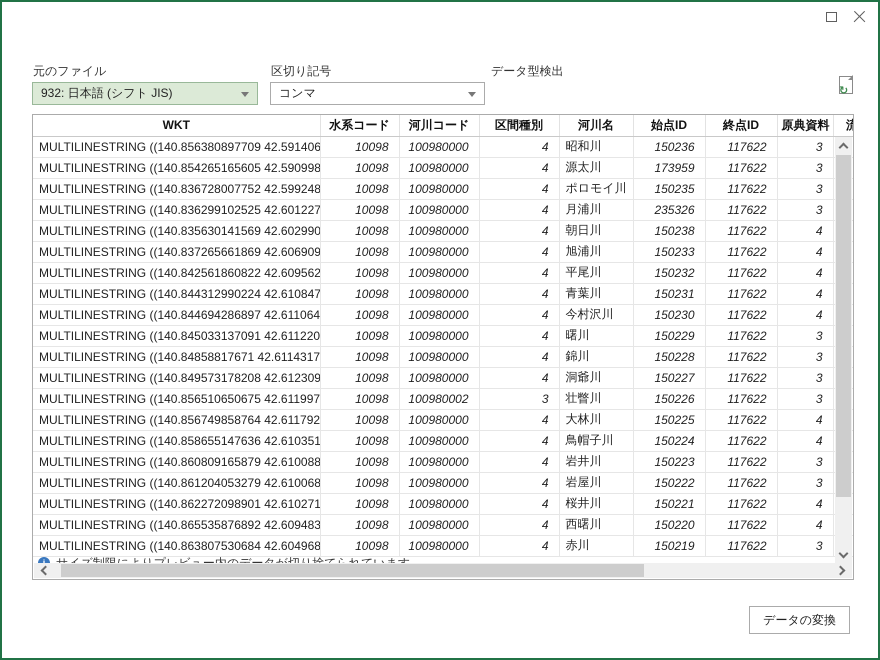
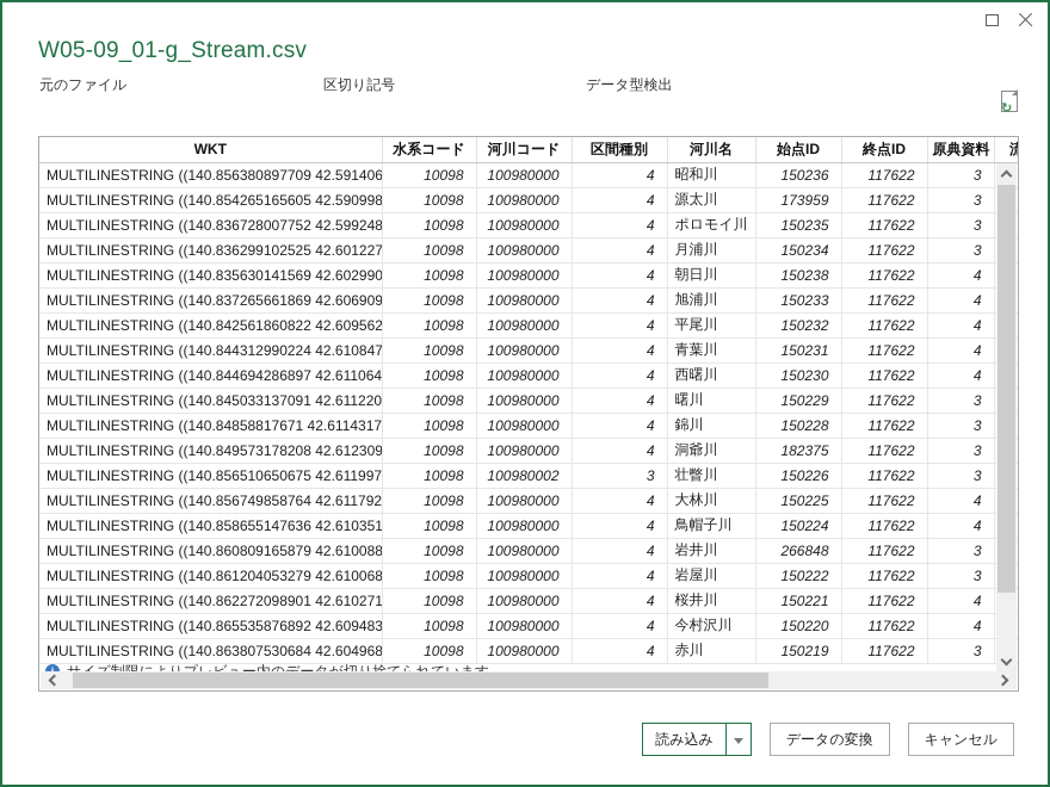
+ W05-09_01-g_Stream.csv
  元のファイル
  区切り記号
  データ型検出
- 932: 日本語 (シフト JIS)
- コンマ
  ↻
  WKT	水系コード	河川コード	区間種別	河川名	始点ID	終点ID	原典資料	流
  MULTILINESTRING ((140.856380897709 42.591406	10098	100980000	4	昭和川	150236	117622	3
  MULTILINESTRING ((140.854265165605 42.590998	10098	100980000	4	源太川	173959	117622	3
  MULTILINESTRING ((140.836728007752 42.599248	10098	100980000	4	ポロモイ川	150235	117622	3
- MULTILINESTRING ((140.836299102525 42.601227	10098	100980000	4	月浦川	235326	117622	3
+ MULTILINESTRING ((140.836299102525 42.601227	10098	100980000	4	月浦川	150234	117622	3
  MULTILINESTRING ((140.835630141569 42.602990	10098	100980000	4	朝日川	150238	117622	4
  MULTILINESTRING ((140.837265661869 42.606909	10098	100980000	4	旭浦川	150233	117622	4
  MULTILINESTRING ((140.842561860822 42.609562	10098	100980000	4	平尾川	150232	117622	4
  MULTILINESTRING ((140.844312990224 42.610847	10098	100980000	4	青葉川	150231	117622	4
- MULTILINESTRING ((140.844694286897 42.611064	10098	100980000	4	今村沢川	150230	117622	4
+ MULTILINESTRING ((140.844694286897 42.611064	10098	100980000	4	西曙川	150230	117622	4
  MULTILINESTRING ((140.845033137091 42.611220	10098	100980000	4	曙川	150229	117622	3
  MULTILINESTRING ((140.84858817671 42.6114317	10098	100980000	4	錦川	150228	117622	3
- MULTILINESTRING ((140.849573178208 42.612309	10098	100980000	4	洞爺川	150227	117622	3
+ MULTILINESTRING ((140.849573178208 42.612309	10098	100980000	4	洞爺川	182375	117622	3
  MULTILINESTRING ((140.856510650675 42.611997	10098	100980002	3	壮瞥川	150226	117622	3
  MULTILINESTRING ((140.856749858764 42.611792	10098	100980000	4	大林川	150225	117622	4
  MULTILINESTRING ((140.858655147636 42.610351	10098	100980000	4	鳥帽子川	150224	117622	4
- MULTILINESTRING ((140.860809165879 42.610088	10098	100980000	4	岩井川	150223	117622	3
+ MULTILINESTRING ((140.860809165879 42.610088	10098	100980000	4	岩井川	266848	117622	3
  MULTILINESTRING ((140.861204053279 42.610068	10098	100980000	4	岩屋川	150222	117622	3
  MULTILINESTRING ((140.862272098901 42.610271	10098	100980000	4	桜井川	150221	117622	4
- MULTILINESTRING ((140.865535876892 42.609483	10098	100980000	4	西曙川	150220	117622	4
+ MULTILINESTRING ((140.865535876892 42.609483	10098	100980000	4	今村沢川	150220	117622	4
  MULTILINESTRING ((140.863807530684 42.604968	10098	100980000	4	赤川	150219	117622	3
+ 読み込み
  データの変換
+ キャンセル
